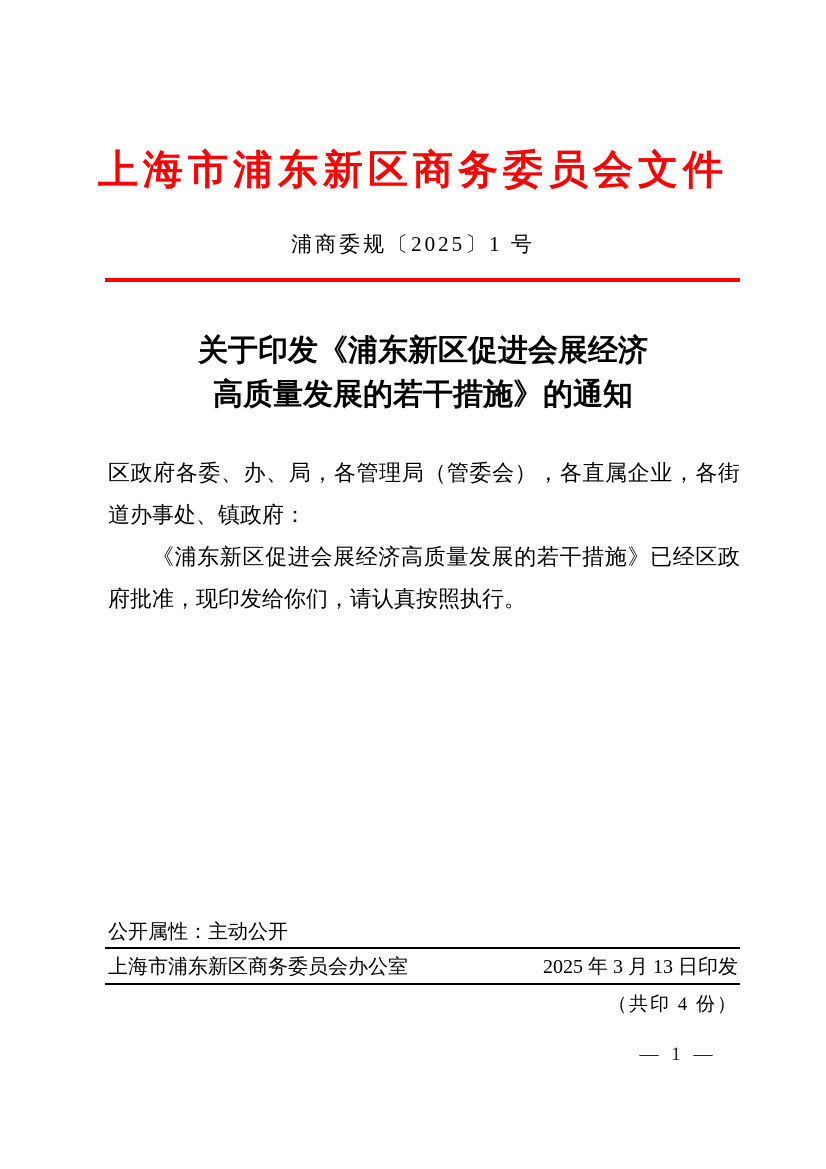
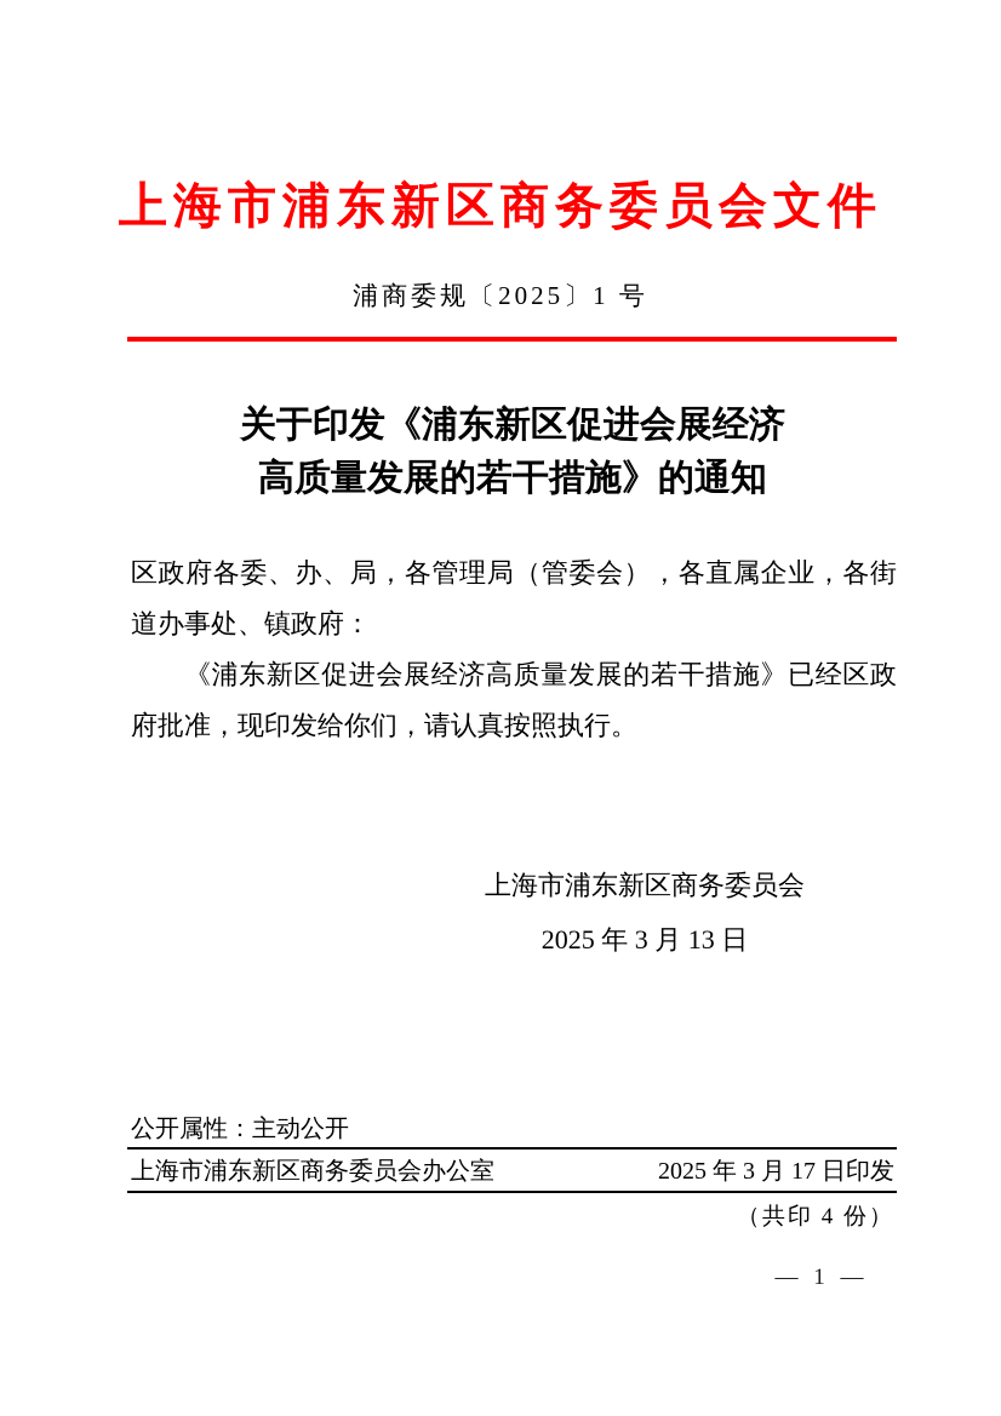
  上海市浦东新区商务委员会文件
  浦商委规〔2025〕1 号
  关于印发《浦东新区促进会展经济
  高质量发展的若干措施》的通知
  区政府各委、办、局，各管理局（管委会），各直属企业，各街道办事处、镇政府：
  《浦东新区促进会展经济高质量发展的若干措施》已经区政府批准，现印发给你们，请认真按照执行。
+ 上海市浦东新区商务委员会
+ 2025 年 3 月 13 日
  公开属性：主动公开
  上海市浦东新区商务委员会办公室
- 2025 年 3 月 13 日印发
+ 2025 年 3 月 17 日印发
  （共印 4 份）
  — 1 —
